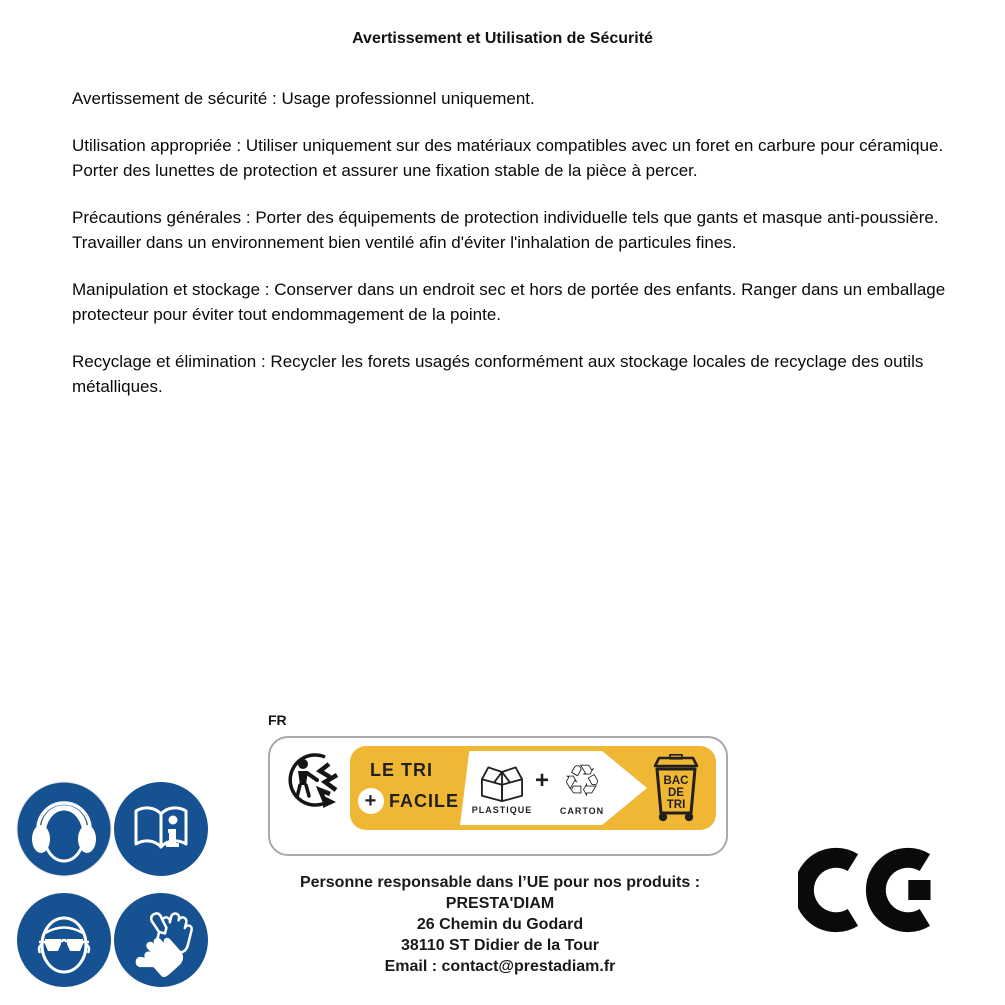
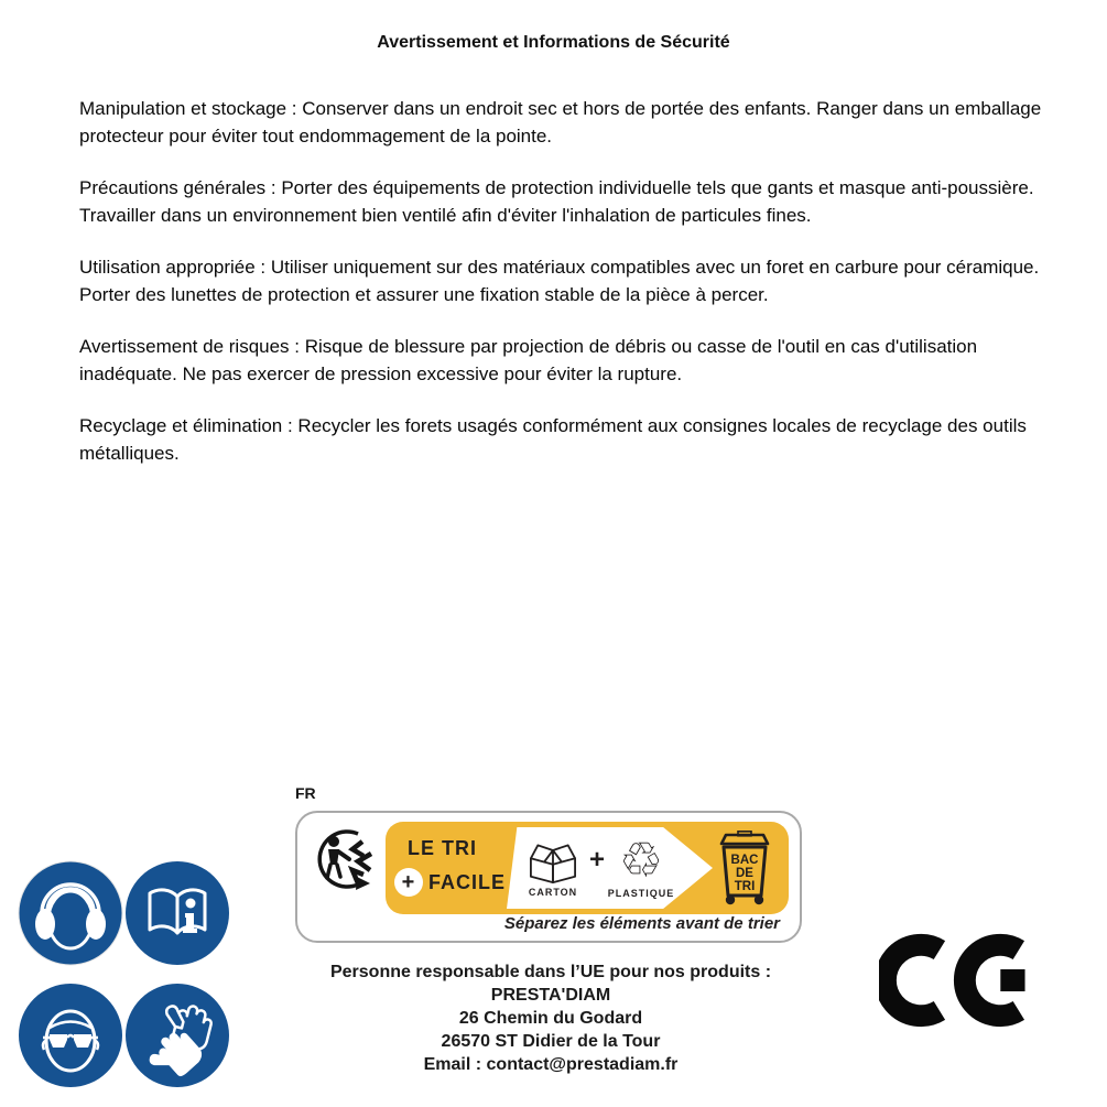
- Avertissement et Utilisation de Sécurité
+ Avertissement et Informations de Sécurité
- Avertissement de sécurité : Usage professionnel uniquement.
- Utilisation appropriée : Utiliser uniquement sur des matériaux compatibles avec un foret en carbure pour céramique. Porter des lunettes de protection et assurer une fixation stable de la pièce à percer.
+ Manipulation et stockage : Conserver dans un endroit sec et hors de portée des enfants. Ranger dans un emballage protecteur pour éviter tout endommagement de la pointe.
  Précautions générales : Porter des équipements de protection individuelle tels que gants et masque anti-poussière. Travailler dans un environnement bien ventilé afin d'éviter l'inhalation de particules fines.
- Manipulation et stockage : Conserver dans un endroit sec et hors de portée des enfants. Ranger dans un emballage protecteur pour éviter tout endommagement de la pointe.
+ Utilisation appropriée : Utiliser uniquement sur des matériaux compatibles avec un foret en carbure pour céramique. Porter des lunettes de protection et assurer une fixation stable de la pièce à percer.
+ Avertissement de risques : Risque de blessure par projection de débris ou casse de l'outil en cas d'utilisation inadéquate. Ne pas exercer de pression excessive pour éviter la rupture.
- Recyclage et élimination : Recycler les forets usagés conformément aux stockage locales de recyclage des outils métalliques.
+ Recyclage et élimination : Recycler les forets usagés conformément aux consignes locales de recyclage des outils métalliques.
  FR
  LE TRI
  +
  FACILE
- PLASTIQUE
+ CARTON
  +
  ♲
- CARTON
+ PLASTIQUE
  BAC
  DE
  TRI
+ Séparez les éléments avant de trier
  Personne responsable dans l’UE pour nos produits :
  PRESTA'DIAM
  26 Chemin du Godard
- 38110 ST Didier de la Tour
+ 26570 ST Didier de la Tour
  Email : contact@prestadiam.fr
